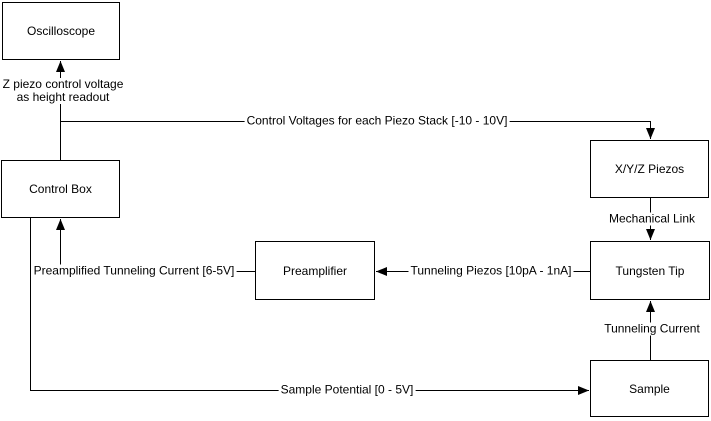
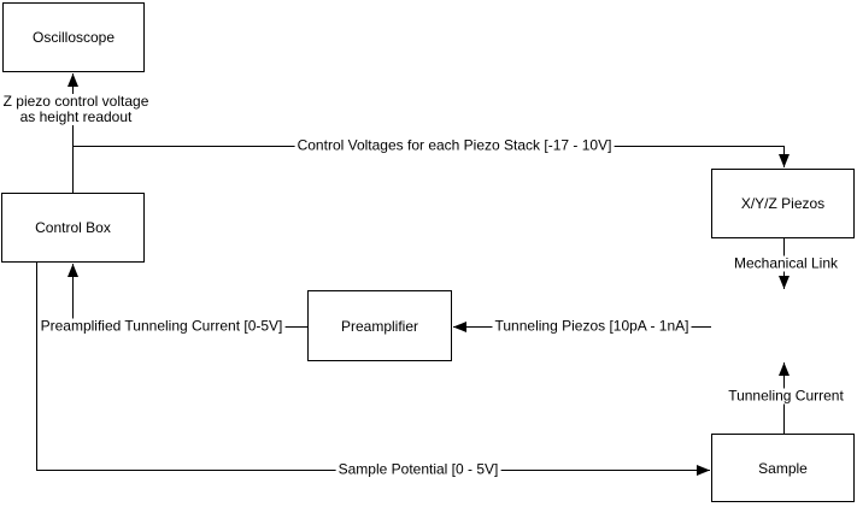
  Oscilloscope
  Control Box
  Preamplifier
  X/Y/Z Piezos
- Tungsten Tip
  Sample
  Z piezo control voltage
  as height readout
- Control Voltages for each Piezo Stack [-10 - 10V]
+ Control Voltages for each Piezo Stack [-17 - 10V]
  Mechanical Link
  Tunneling Piezos [10pA - 1nA]
- Preamplified Tunneling Current [6-5V]
+ Preamplified Tunneling Current [0-5V]
  Tunneling Current
  Sample Potential [0 - 5V]
